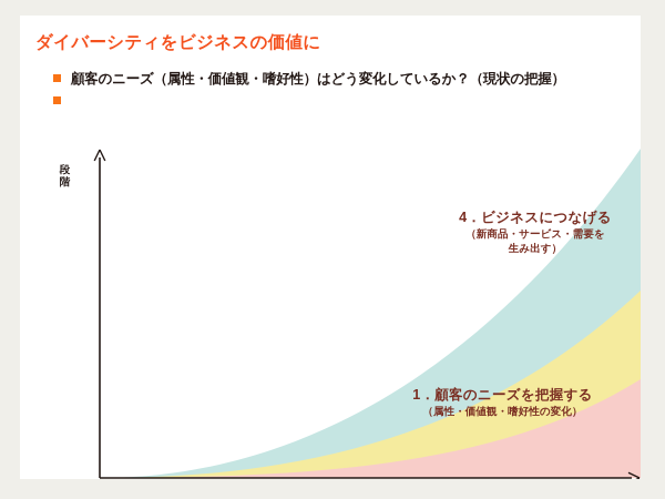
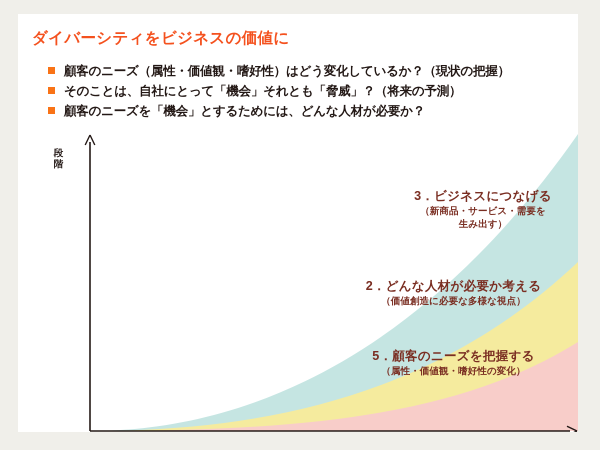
  ダイバーシティをビジネスの価値に
  顧客のニーズ（属性・価値観・嗜好性）はどう変化しているか？（現状の把握）
+ そのことは、自社にとって「機会」それとも「脅威」？（将来の予測）
+ 顧客のニーズを「機会」とするためには、どんな人材が必要か？
  段階
- 4．ビジネスにつなげる
+ 3．ビジネスにつなげる
  （新商品・サービス・需要を
  生み出す）
+ 2．どんな人材が必要か考える
+ （価値創造に必要な多様な視点）
- 1．顧客のニーズを把握する
+ 5．顧客のニーズを把握する
  （属性・価値観・嗜好性の変化）
